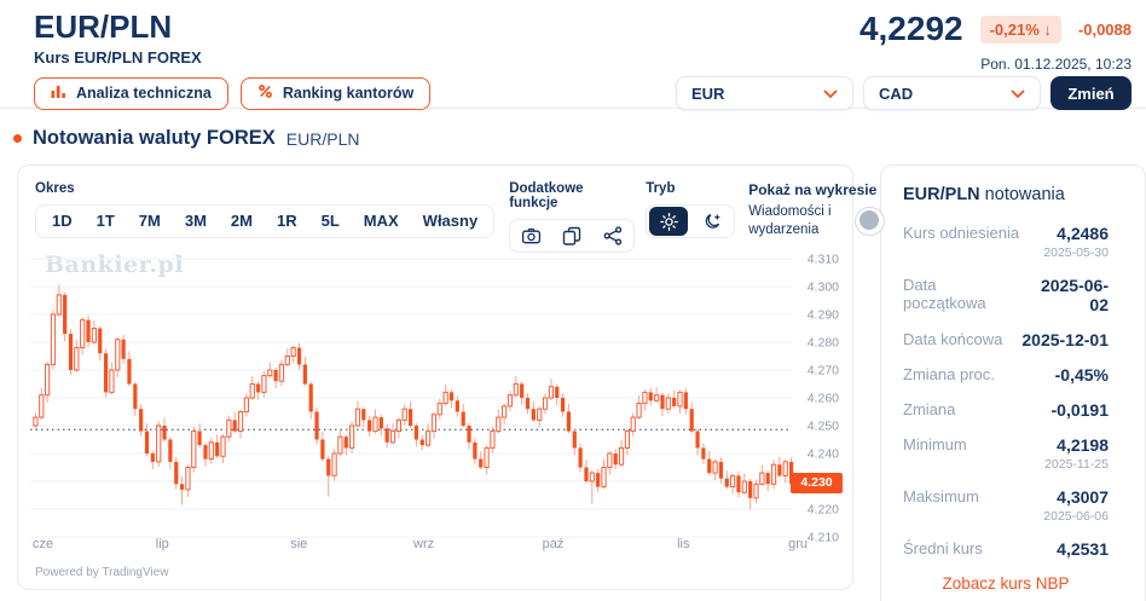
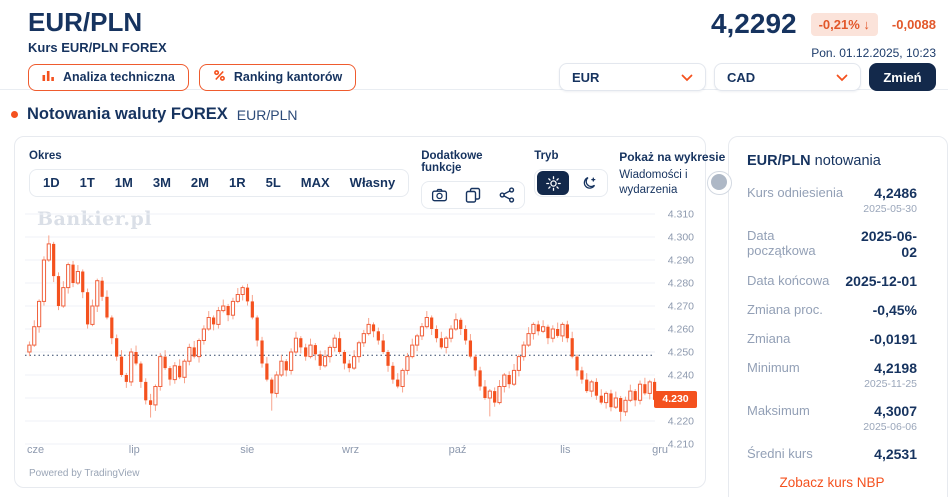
  EUR/PLN
  Kurs EUR/PLN FOREX
  4,2292
  -0,21% ↓
  -0,0088
  Pon. 01.12.2025, 10:23
  Analiza techniczna
  Ranking kantorów
  EUR
  CAD
  Zmień
  Notowania waluty FOREX
  EUR/PLN
  Okres
  1D
  1T
- 7M
+ 1M
  3M
  2M
  1R
  5L
  MAX
  Własny
  Dodatkowe funkcje
  Tryb
  Pokaż na wykresie
  Wiadomości i wydarzenia
  Bankier.pl
  4.310
  4.300
  4.290
  4.280
  4.270
  4.260
  4.250
  4.240
  4.220
  4.210
  cze
  lip
  sie
  wrz
  paź
  lis
  gru
  4.230
  Powered by TradingView
  EUR/PLN notowania
  Kurs odniesienia
  4,2486
  2025-05-30
  Data początkowa
  2025-06-02
  Data końcowa
  2025-12-01
  Zmiana proc.
  -0,45%
  Zmiana
  -0,0191
  Minimum
  4,2198
  2025-11-25
  Maksimum
  4,3007
  2025-06-06
  Średni kurs
  4,2531
  Zobacz kurs NBP
